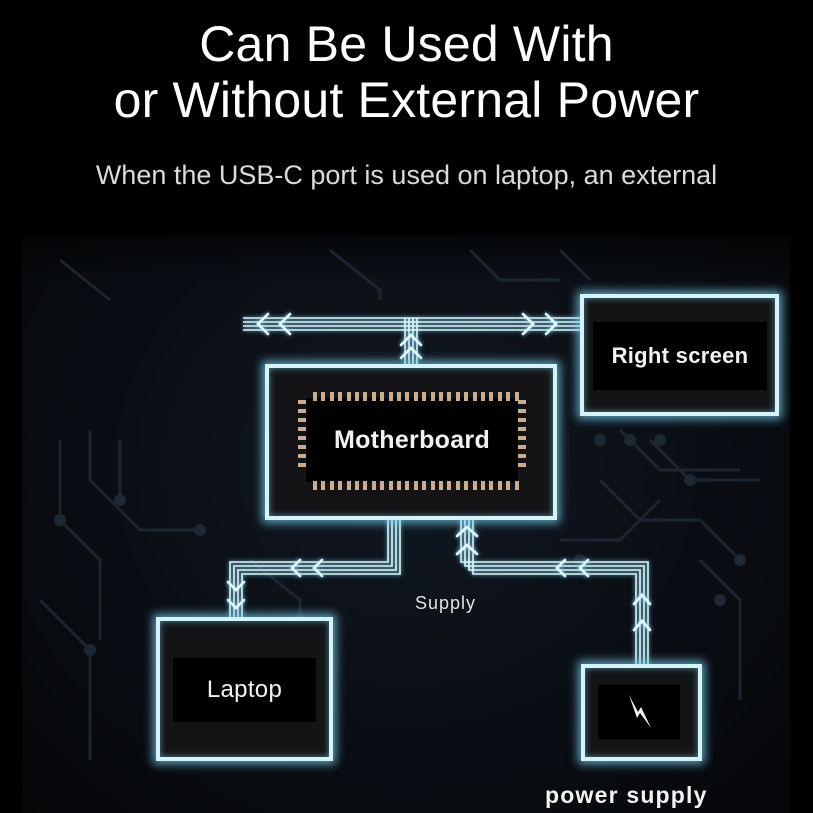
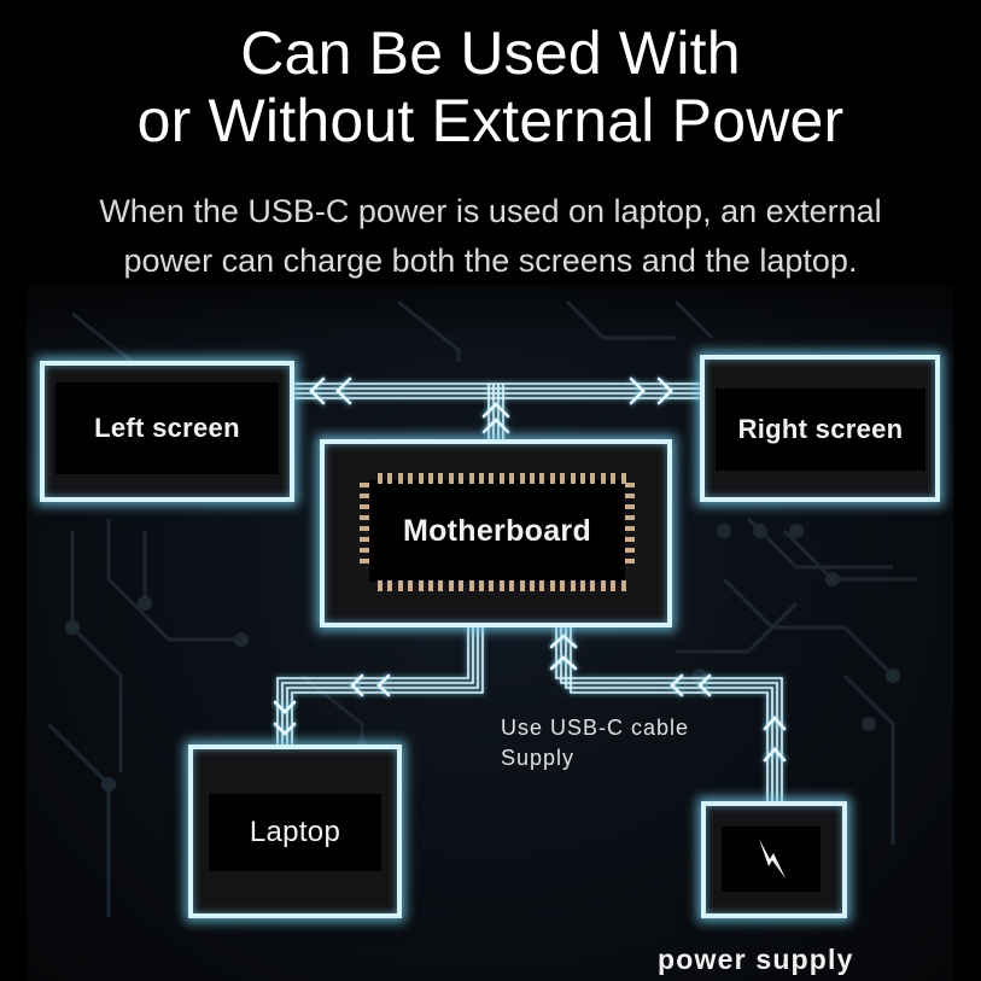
  Can Be Used With
  or Without External Power
- When the USB-C port is used on laptop, an external
+ When the USB-C power is used on laptop, an external
+ power can charge both the screens and the laptop.
+ Left screen
  Right screen
  Motherboard
  Laptop
+ Use USB-C cable
  Supply
  power supply
